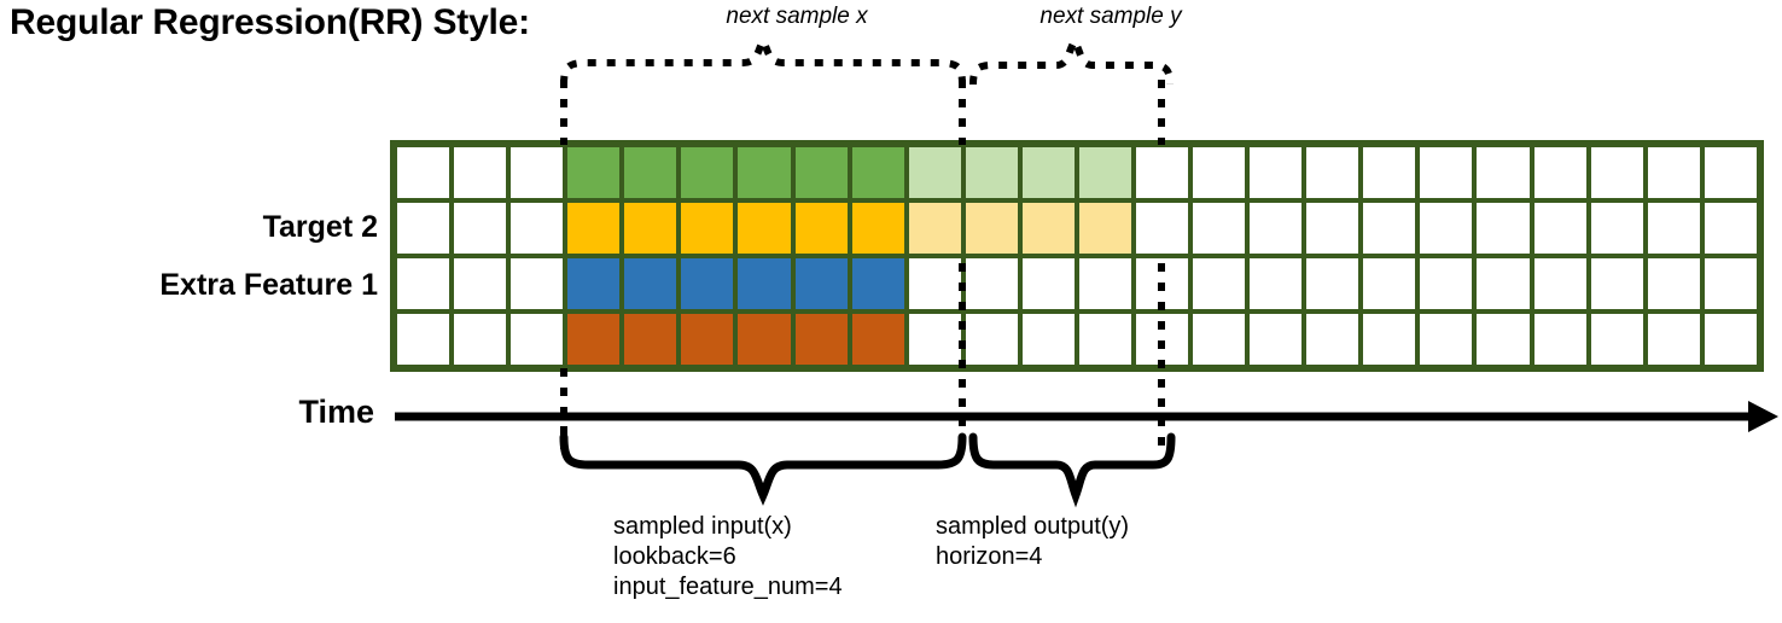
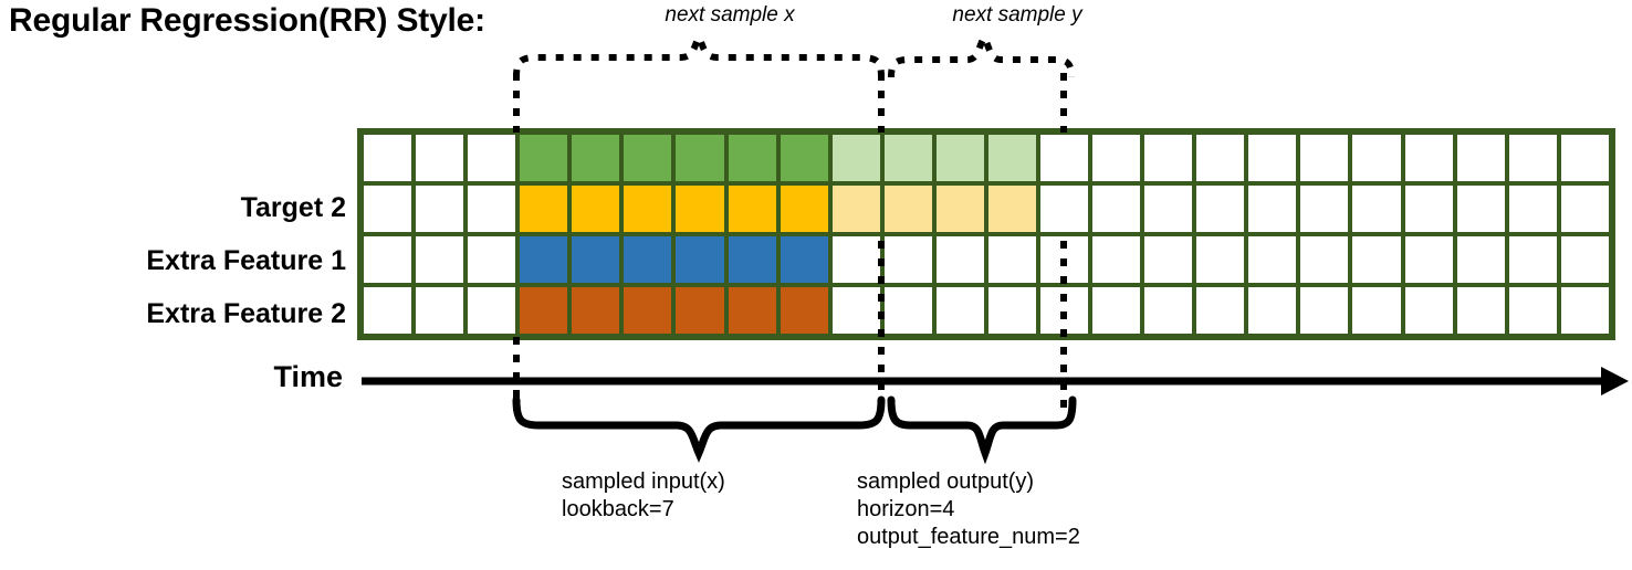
  Regular Regression(RR) Style:
  Target 2
  Extra Feature 1
+ Extra Feature 2
  Time
  next sample x
  next sample y
  sampled input(x)
- lookback=6
+ lookback=7
- input_feature_num=4
  sampled output(y)
  horizon=4
+ output_feature_num=2
